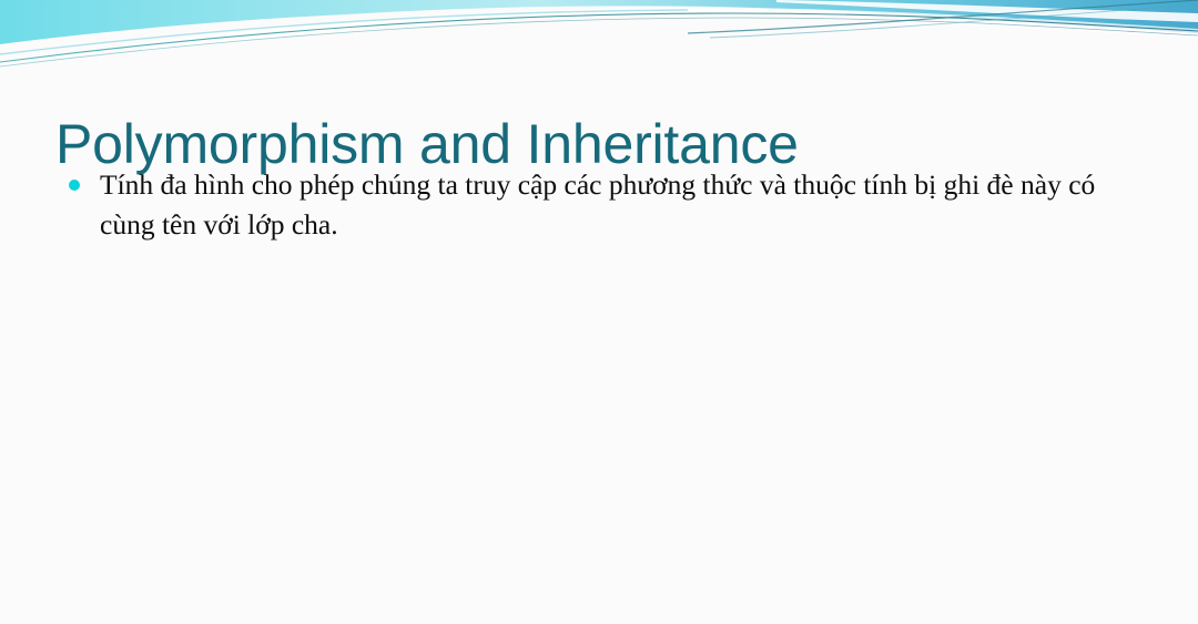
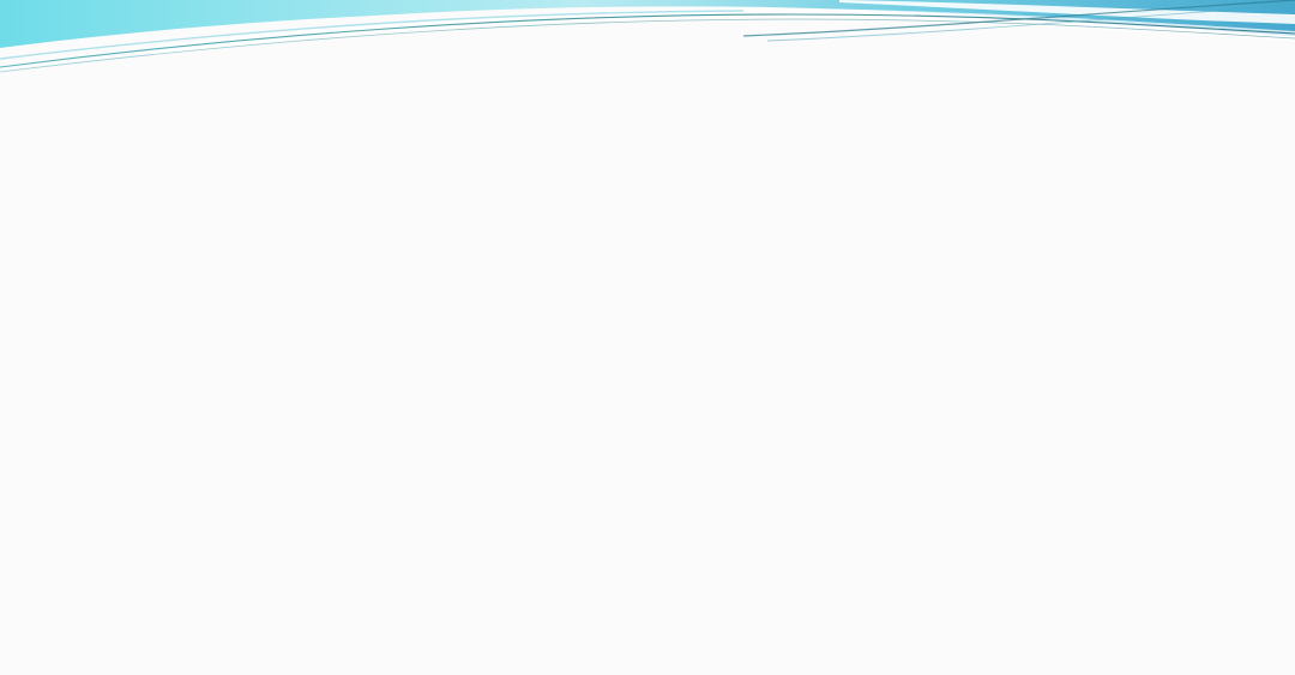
- Polymorphism and Inheritance
- Tính đa hình cho phép chúng ta truy cập các phương thức và thuộc tính bị ghi đè này có cùng tên với lớp cha.
